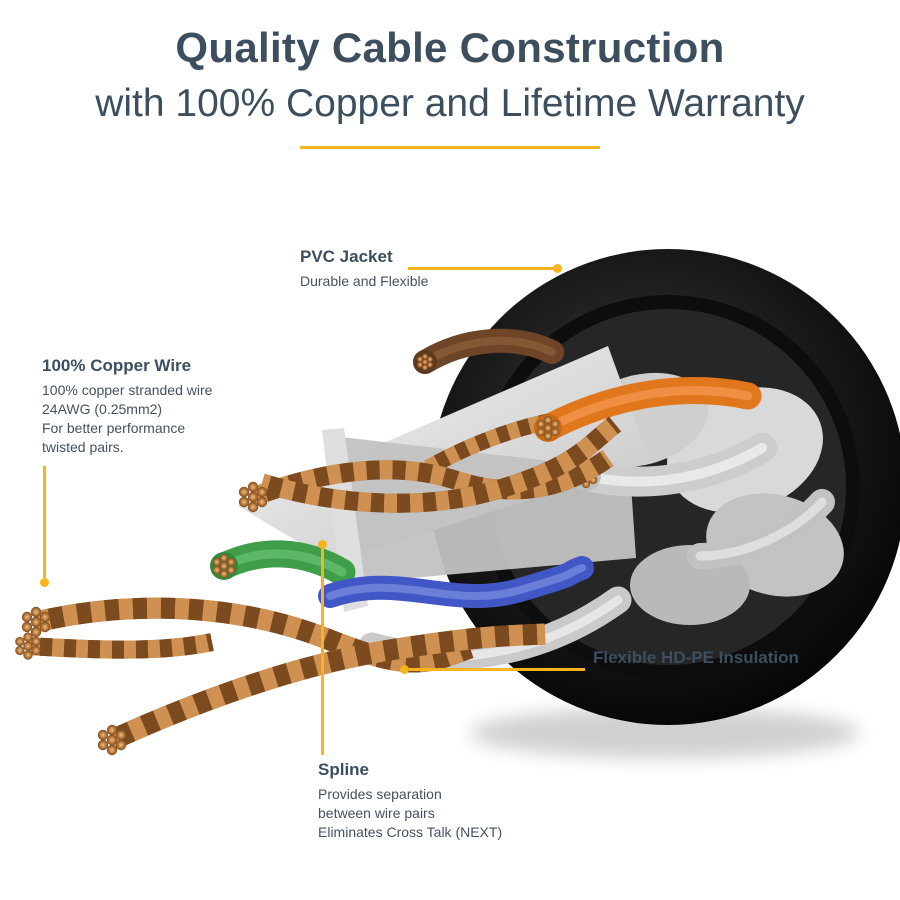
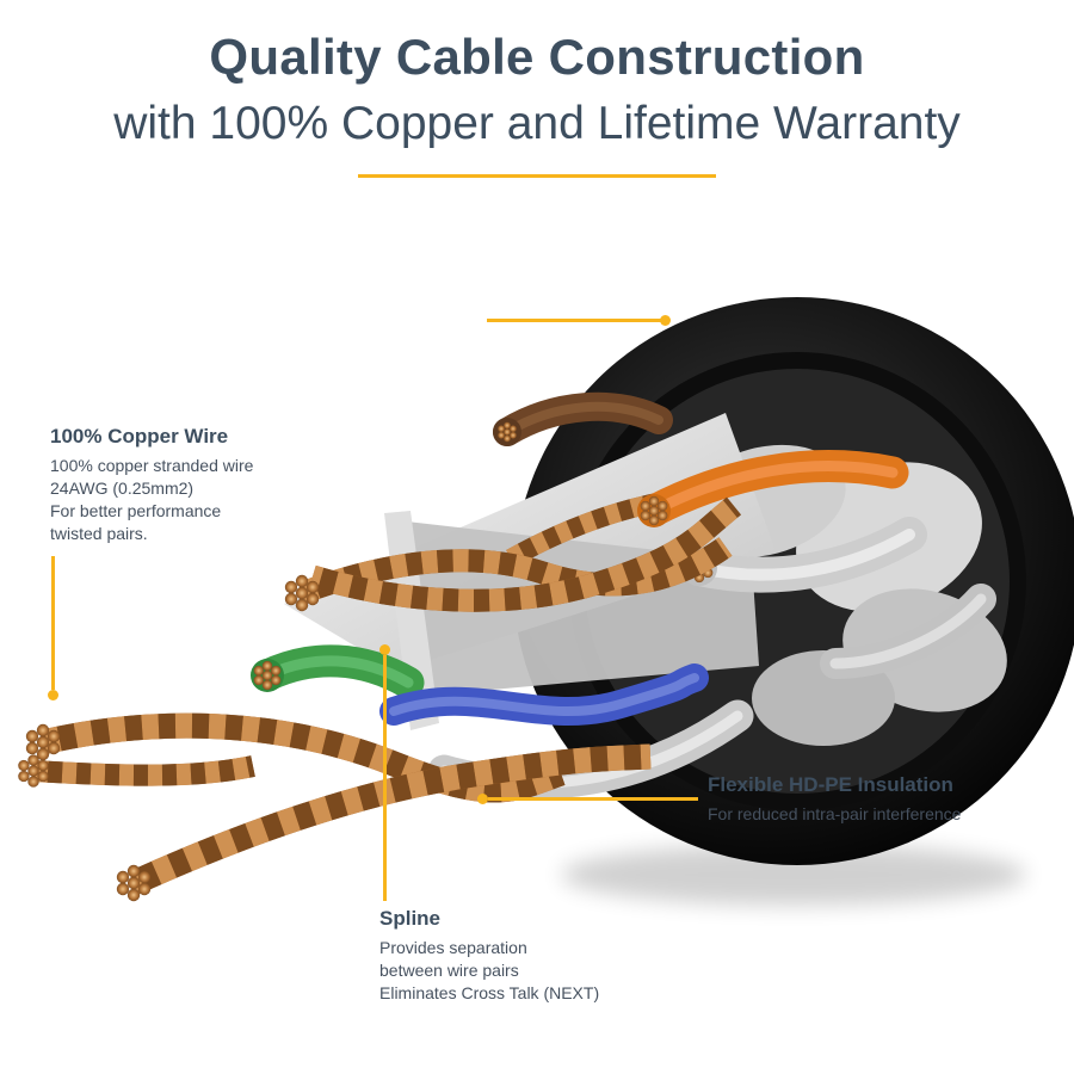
  Quality Cable Construction
  with 100% Copper and Lifetime Warranty
- PVC Jacket
- Durable and Flexible
  100% Copper Wire
  100% copper stranded wire
  24AWG (0.25mm2)
  For better performance
  twisted pairs.
  Flexible HD-PE Insulation
+ For reduced intra-pair interference
  Spline
  Provides separation
  between wire pairs
  Eliminates Cross Talk (NEXT)
